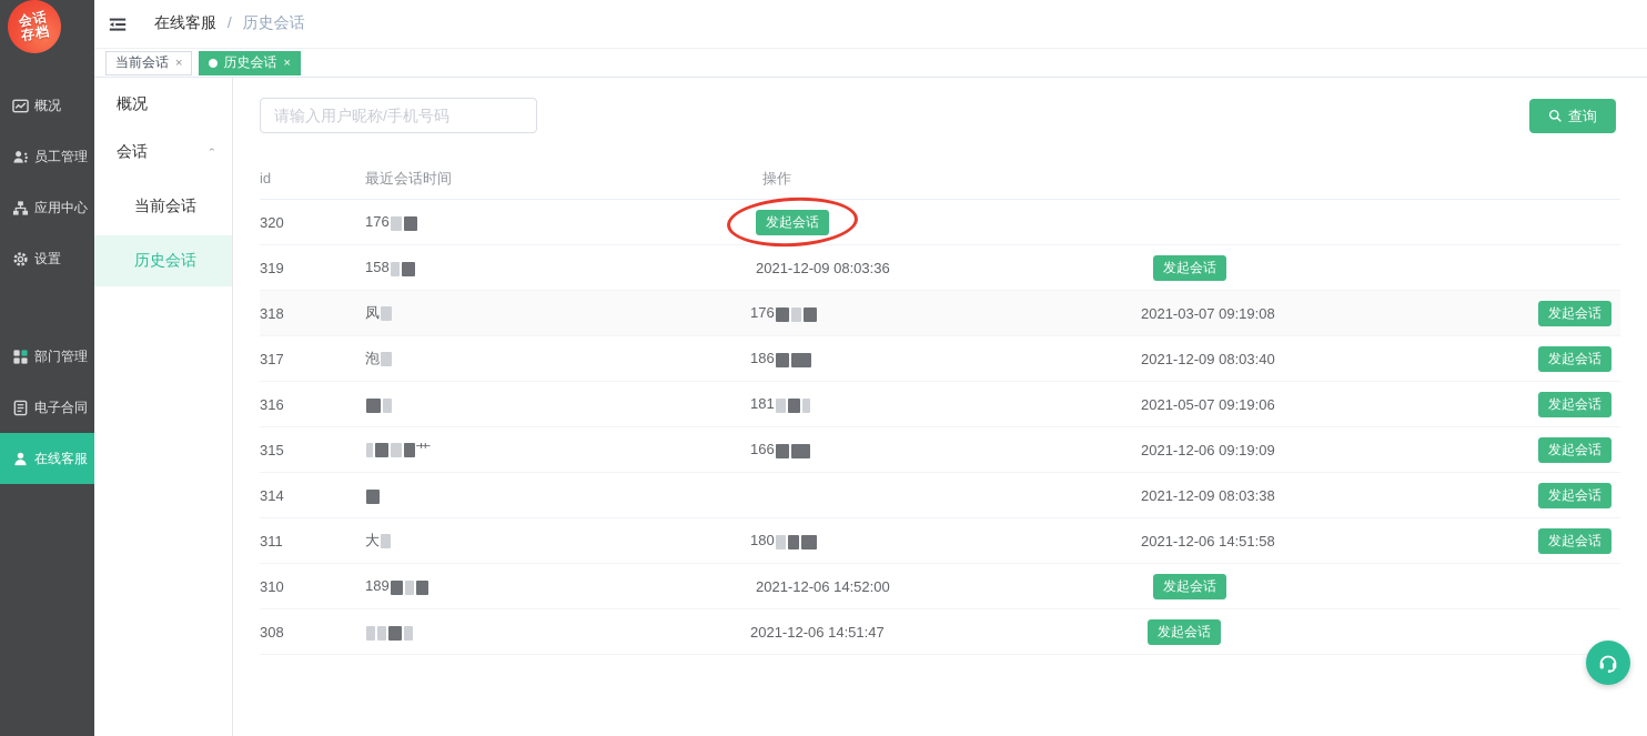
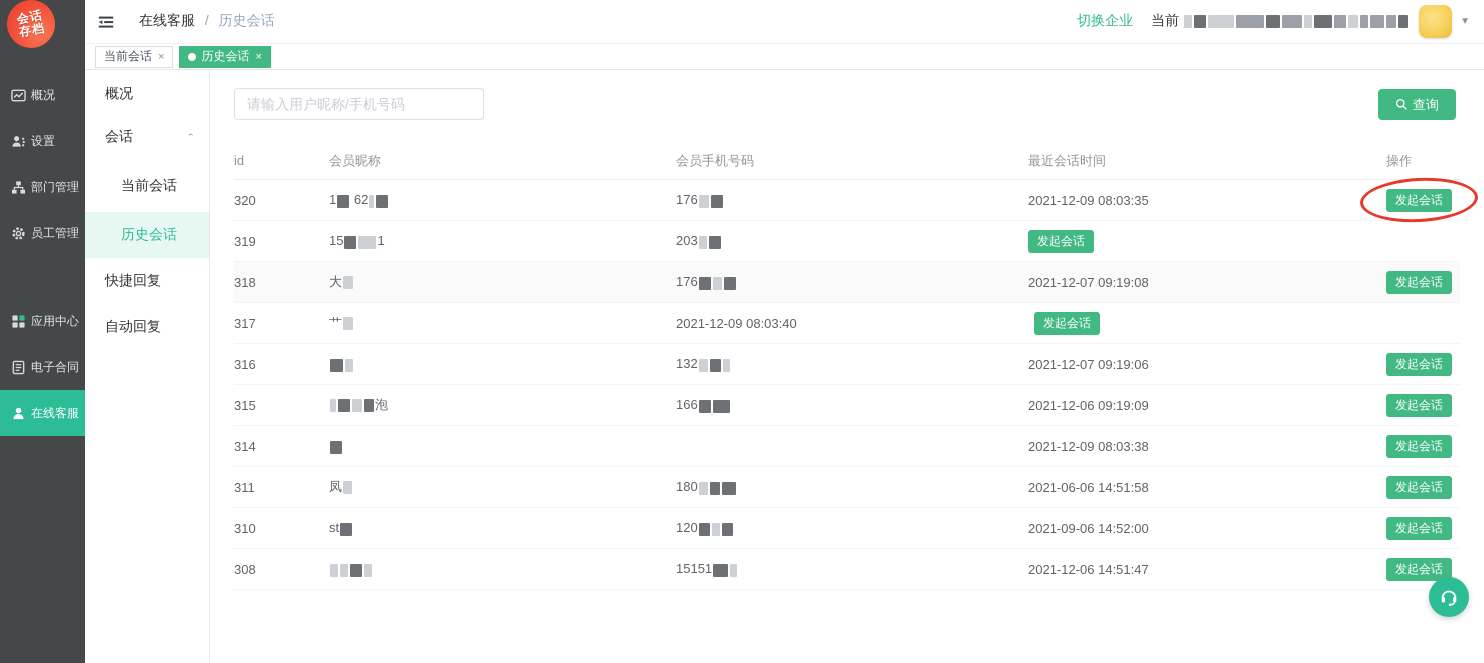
  概况
- 员工管理
+ 设置
- 应用中心
+ 部门管理
- 设置
+ 员工管理
- 部门管理
+ 应用中心
  电子合同
  在线客服
  在线客服 / 历史会话
+ 切换企业
+ 当前
+ ▼
  当前会话
  ×
  历史会话
  ×
  概况
  会话
  ⌃
  当前会话
  历史会话
+ 快捷回复
+ 自动回复
  请输入用户昵称/手机号码
  查询
  id
+ 会员昵称
+ 会员手机号码
  最近会话时间
  操作
  320
+ 1 62
  176
+ 2021-12-09 08:03:35
  发起会话
  319
+ 15 1
- 158
+ 203
- 2021-12-09 08:03:36
  发起会话
  318
- 凤
+ 大
  176
- 2021-03-07 09:19:08
+ 2021-12-07 09:19:08
  发起会话
  317
- 泡
+ 艹
- 186
  2021-12-09 08:03:40
  发起会话
  316
- 181
+ 132
- 2021-05-07 09:19:06
+ 2021-12-07 09:19:06
  发起会话
  315
- 艹
+ 泡
  166
  2021-12-06 09:19:09
  发起会话
  314
  2021-12-09 08:03:38
  发起会话
  311
- 大
+ 凤
  180
- 2021-12-06 14:51:58
+ 2021-06-06 14:51:58
  发起会话
  310
+ st
- 189
+ 120
- 2021-12-06 14:52:00
+ 2021-09-06 14:52:00
  发起会话
  308
+ 15151
  2021-12-06 14:51:47
  发起会话
